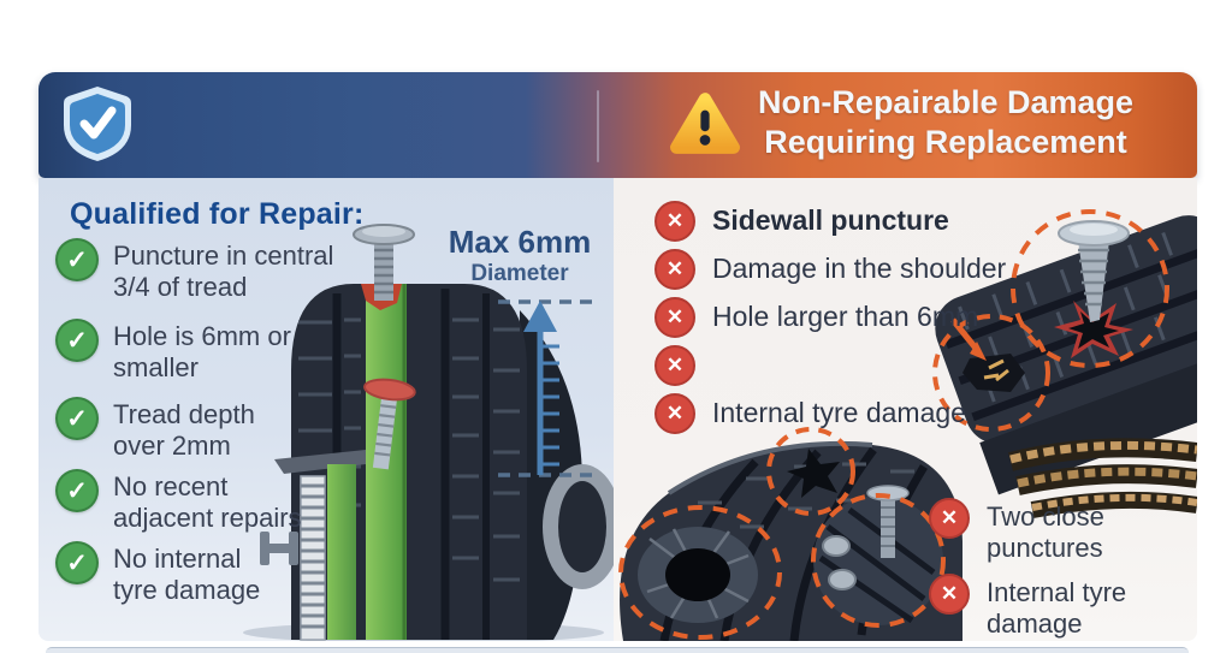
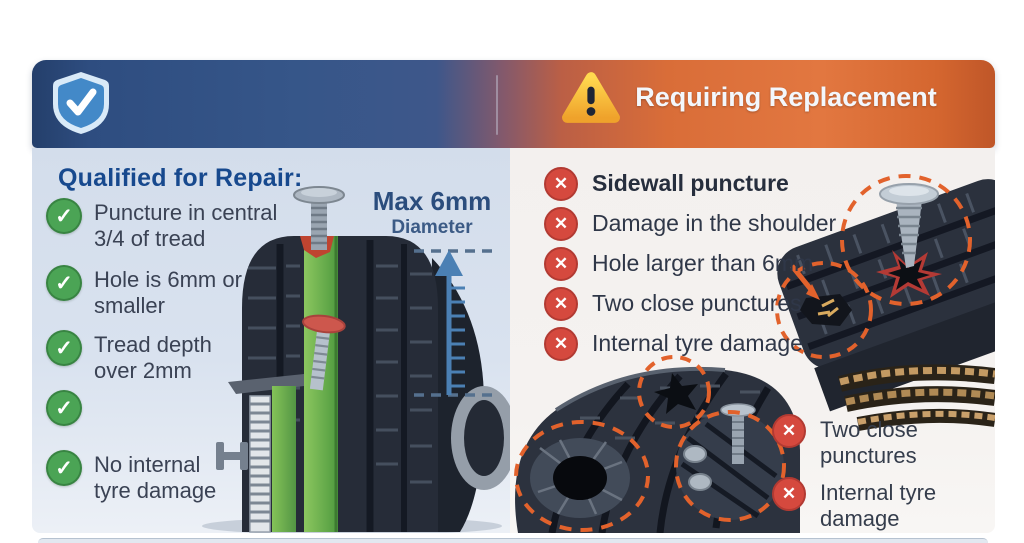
- Non-Repairable Damage
  Requiring Replacement
  Qualified for Repair:
  ✓
  Puncture in central
  3/4 of tread
  ✓
  Hole is 6mm or
  smaller
  ✓
  Tread depth
  over 2mm
  ✓
- No recent
- adjacent repairs
  ✓
  No internal
  tyre damage
  Max 6mm
  Diameter
  ✕
  Sidewall puncture
  ✕
  Damage in the shoulder
  ✕
  Hole larger than 6mm
  ✕
+ Two close punctures
  ✕
  Internal tyre damage
  ✕
  Two close
  punctures
  ✕
  Internal tyre
  damage
